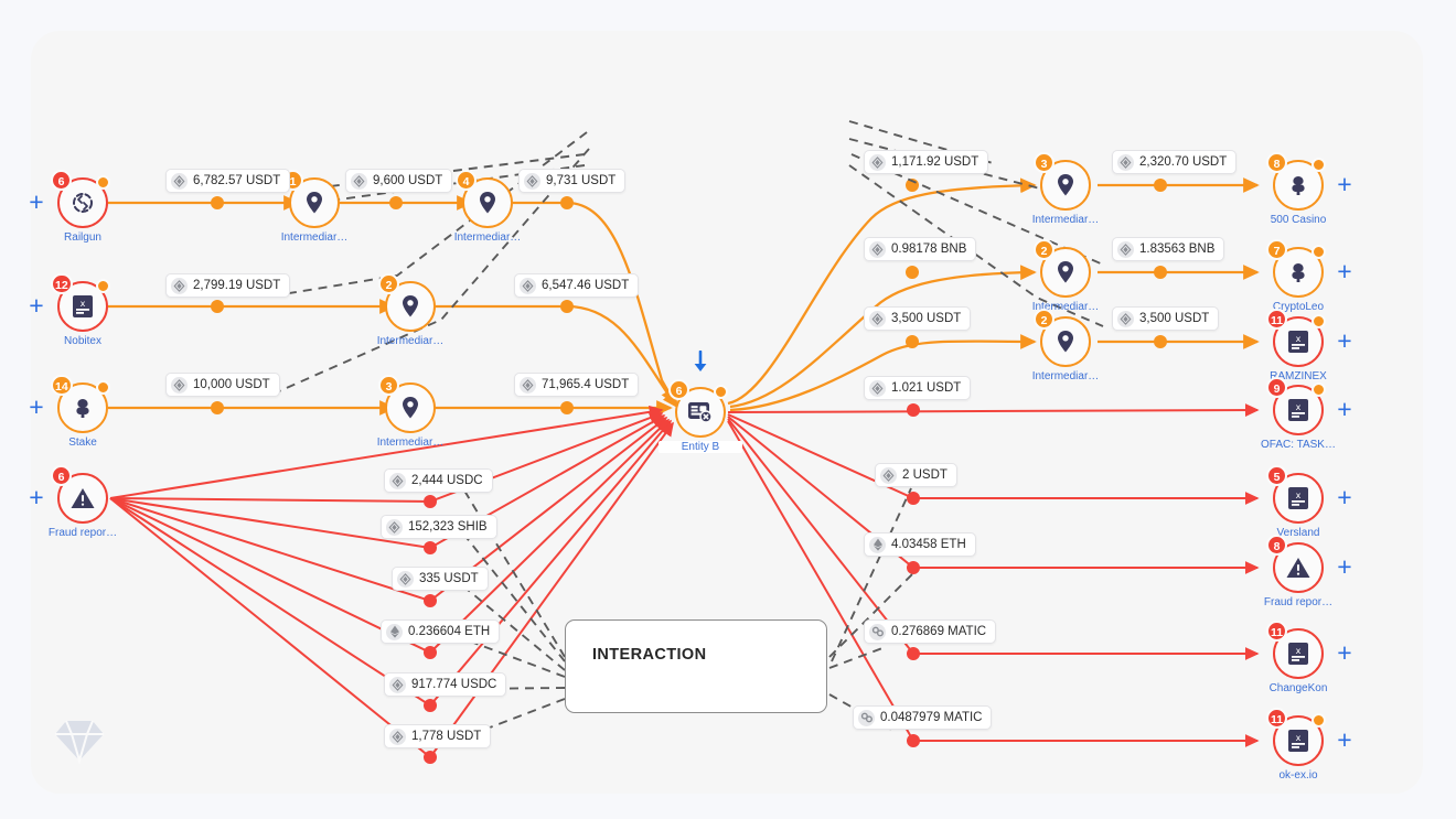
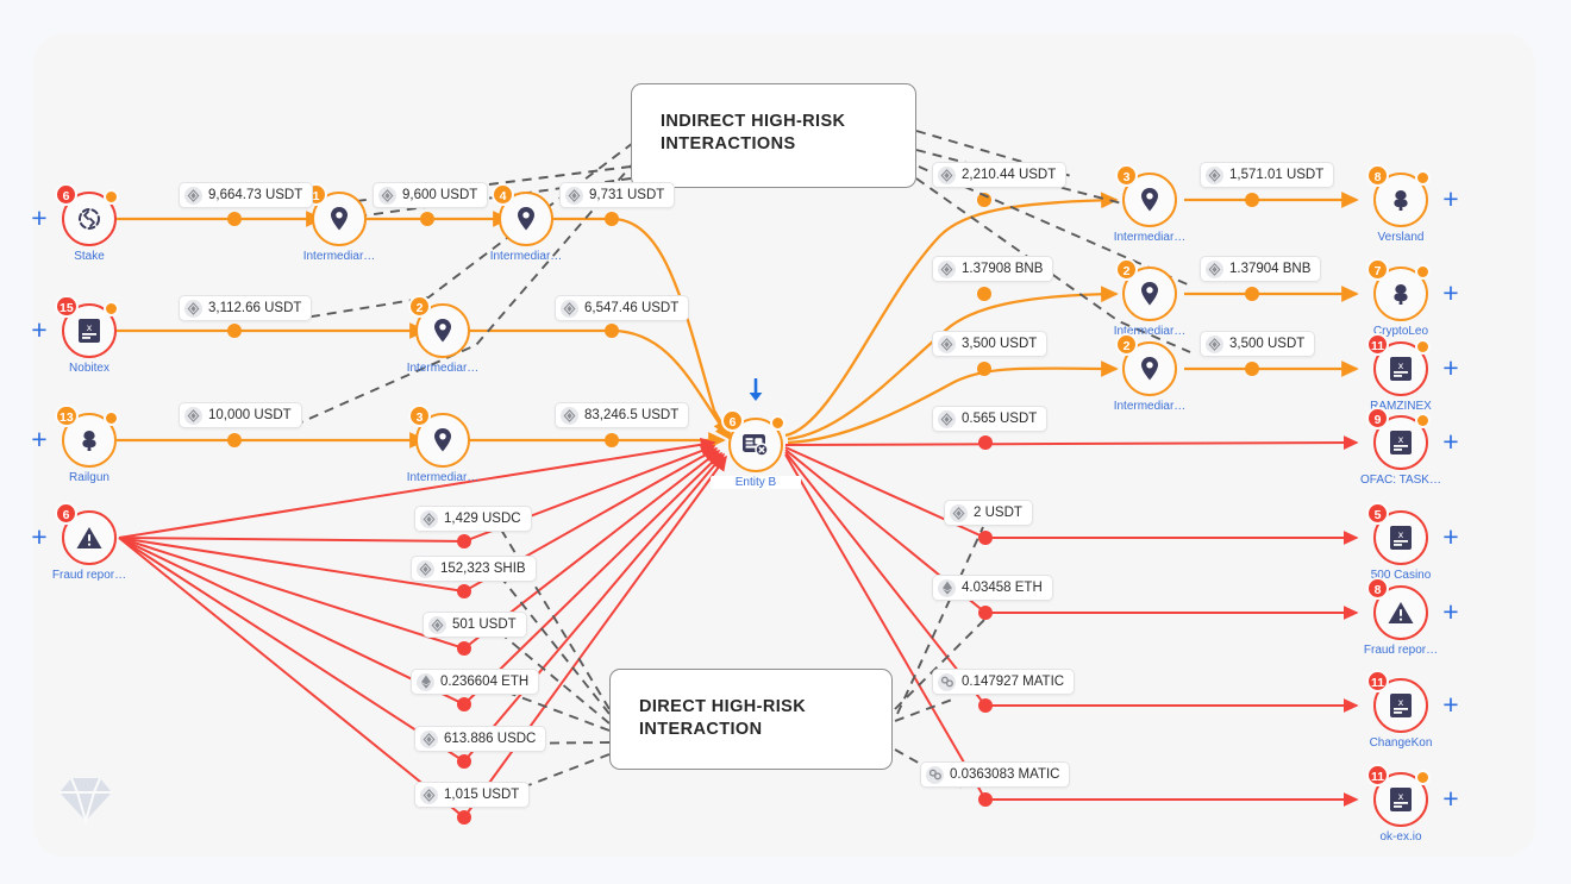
+ INDIRECT HIGH-RISK
+ INTERACTIONS
+ DIRECT HIGH-RISK
  INTERACTION
  6
- Railgun
+ Stake
  +
  x
- 12
+ 15
  Nobitex
  +
- 14
+ 13
- Stake
+ Railgun
  +
  6
  Fraud repor…
  +
  1
  Intermediar…
  4
  Intermediar…
  2
  Intermediar…
  3
  Intermediar…
  3
  Intermediar…
  2
  Intermediar…
  2
  Intermediar…
  6
  Entity B
  8
- 500 Casino
+ Versland
  +
  7
  CryptoLeo
  +
  x
  11
  AMZINEX
  +
  x
  9
  OFAC: TASK…
  +
  x
  5
- Versland
+ 500 Casino
  +
  8
  Fraud repor…
  +
  x
  11
  ChangeKon
  +
  x
  11
  ok-ex.io
  +
- 6,782.57 USDT
+ 9,664.73 USDT
  9,600 USDT
  9,731 USDT
- 2,799.19 USDT
+ 3,112.66 USDT
  6,547.46 USDT
  10,000 USDT
- 71,965.4 USDT
+ 83,246.5 USDT
- 1,171.92 USDT
+ 2,210.44 USDT
- 2,320.70 USDT
+ 1,571.01 USDT
- 0.98178 BNB
+ 1.37908 BNB
- 1.83563 BNB
+ 1.37904 BNB
  3,500 USDT
  3,500 USDT
- 1.021 USDT
+ 0.565 USDT
  2 USDT
  4.03458 ETH
- 0.276869 MATIC
+ 0.147927 MATIC
- 0.0487979 MATIC
+ 0.0363083 MATIC
- 2,444 USDC
+ 1,429 USDC
  152,323 SHIB
- 335 USDT
+ 501 USDT
  0.236604 ETH
- 917.774 USDC
+ 613.886 USDC
- 1,778 USDT
+ 1,015 USDT
